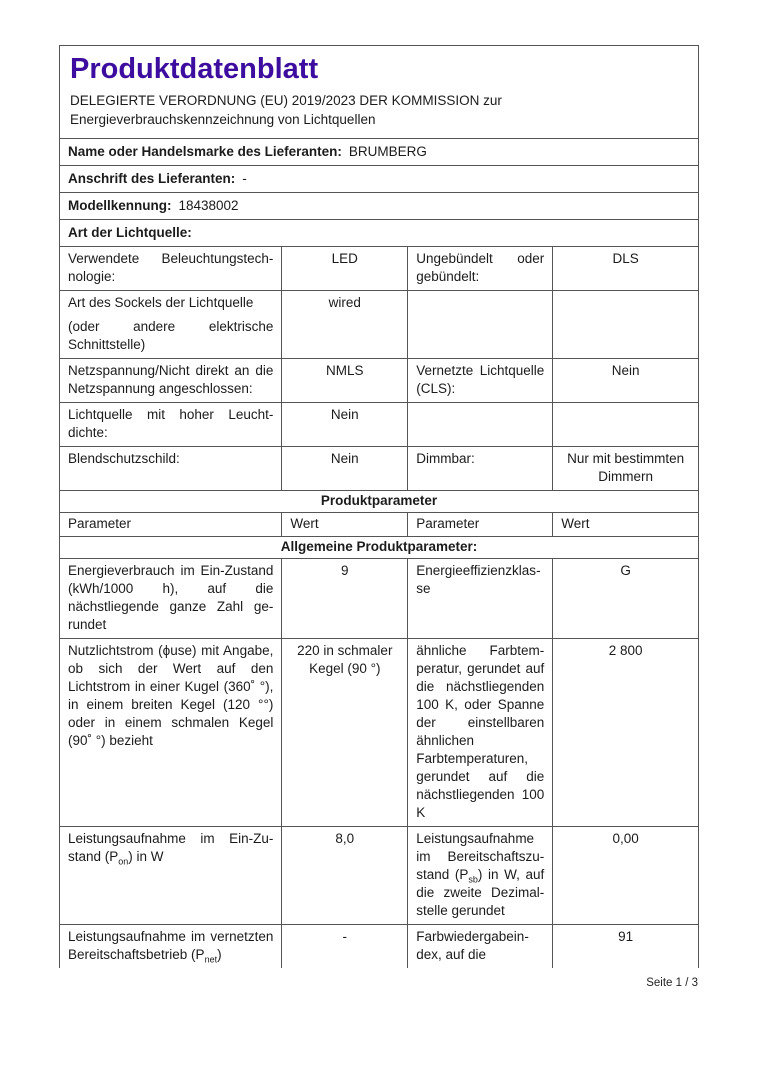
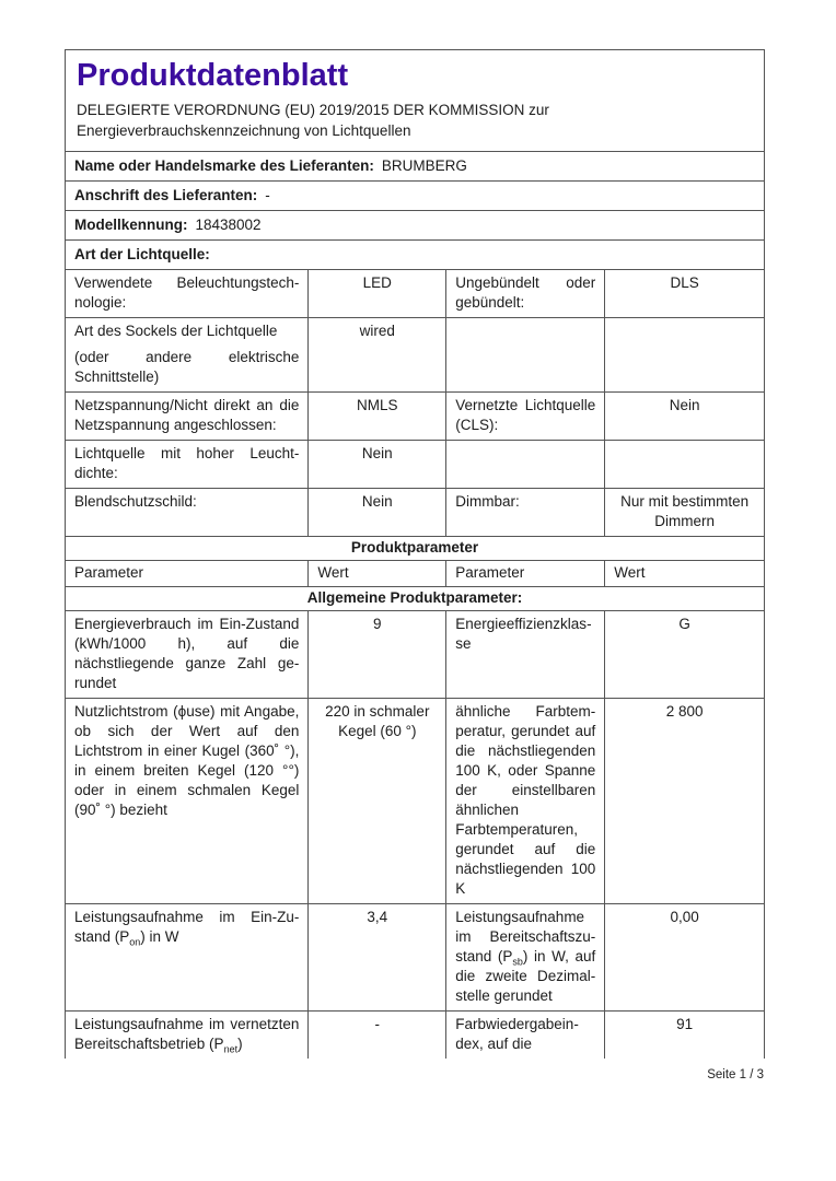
- Produktdatenblatt DELEGIERTE VERORDNUNG (EU) 2019/2023 DER KOMMISSION zur Energieverbrauchskennzeichnung von Lichtquellen
+ Produktdatenblatt DELEGIERTE VERORDNUNG (EU) 2019/2015 DER KOMMISSION zur Energieverbrauchskennzeichnung von Lichtquellen
  Name oder Handelsmarke des Lieferanten: BRUMBERG
  Anschrift des Lieferanten: -
  Modellkennung: 18438002
  Art der Lichtquelle:
  Verwendete Beleuchtungstech­nologie:	LED	Ungebündelt oder gebündelt:	DLS
  Art des Sockels der Lichtquelle(oder andere elektrische Schnittstelle)	wired
  Netzspannung/Nicht direkt an die Netzspannung angeschlos­sen:	NMLS	Vernetzte Lichtquel­le (CLS):	Nein
  Lichtquelle mit hoher Leucht­dichte:	Nein
  Blendschutzschild:	Nein	Dimmbar:	Nur mit bestimm­ten Dimmern
  Produktparameter
  Parameter	Wert	Parameter	Wert
  Allgemeine Produktparameter:
  Energieverbrauch im Ein-Zu­stand (kWh/1000 h), auf die nächstliegende ganze Zahl ge­rundet	9	Energieeffizienzklas­se	G
- Nutzlichtstrom (ϕuse) mit An­gabe, ob sich der Wert auf den Lichtstrom in einer Kugel (360˚ °), in einem breiten Kegel (120 °°) oder in einem schmalen Kegel (90˚ °) bezieht	220 in schma­ler Kegel (90 °)	ähnliche Farbtem­peratur, gerundet auf die nächst­liegenden 100 K, oder Spanne der einstellbaren ähnli­chen Farbtempera­turen, gerundet auf die nächstliegenden 100 K	2 800
+ Nutzlichtstrom (ϕuse) mit An­gabe, ob sich der Wert auf den Lichtstrom in einer Kugel (360˚ °), in einem breiten Kegel (120 °°) oder in einem schmalen Kegel (90˚ °) bezieht	220 in schma­ler Kegel (60 °)	ähnliche Farbtem­peratur, gerundet auf die nächst­liegenden 100 K, oder Spanne der einstellbaren ähnli­chen Farbtempera­turen, gerundet auf die nächstliegenden 100 K	2 800
- Leistungsaufnahme im Ein-Zu­stand (Pon) in W	8,0	Leistungsaufnahme im Bereitschaftszu­stand (Psb) in W, auf die zweite Dezimal­stelle gerundet	0,00
+ Leistungsaufnahme im Ein-Zu­stand (Pon) in W	3,4	Leistungsaufnahme im Bereitschaftszu­stand (Psb) in W, auf die zweite Dezimal­stelle gerundet	0,00
  Leistungsaufnahme im vernetz­ten Bereitschaftsbetrieb (Pnet)	-	Farbwiedergabein­dex, auf die	91
  Seite 1 / 3
